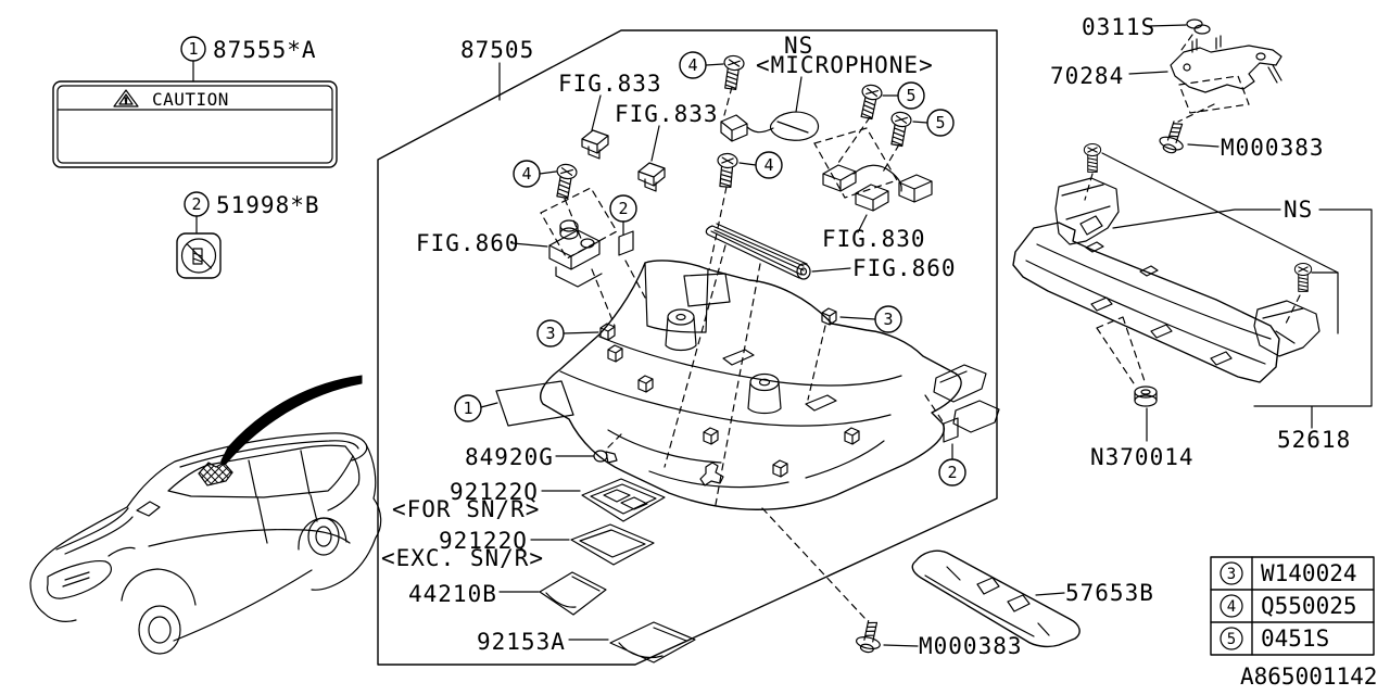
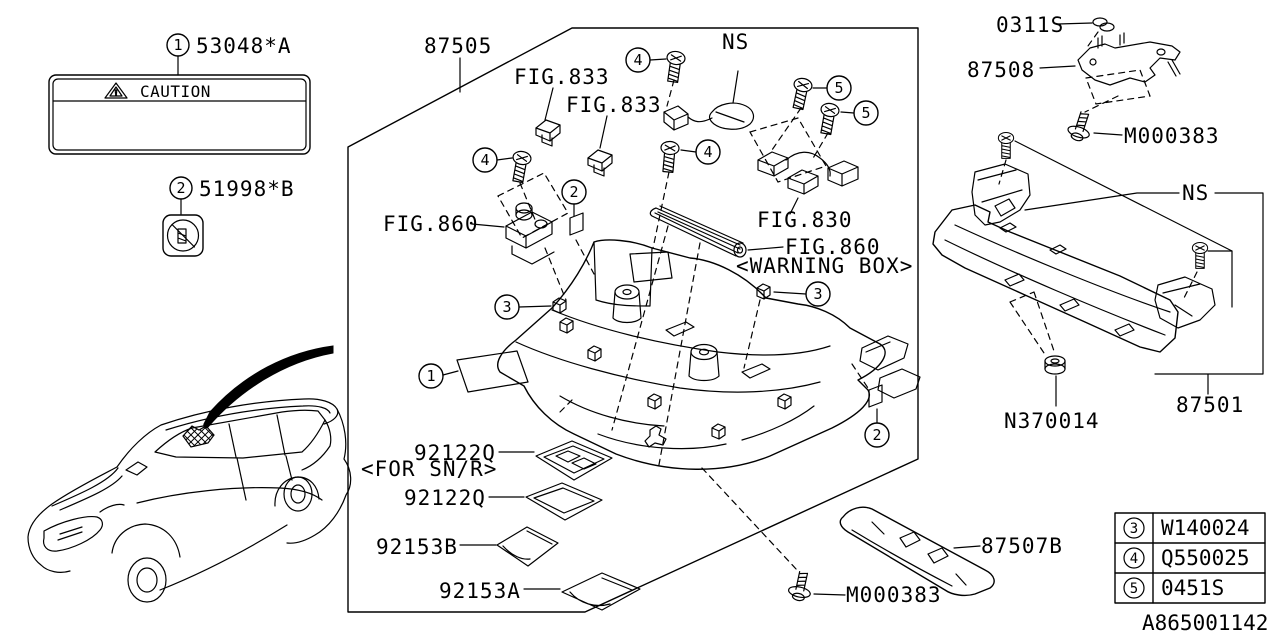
  1
- 87555*A
+ 53048*A
  CAUTION
  2
  51998*B
  87505
  FIG.833
  FIG.833
  4
  4
  4
  NS
- <MICROPHONE>
  5
  5
  FIG.830
  FIG.860
+ <WARNING BOX>
  FIG.86
  3
  3
  2
  2
  1
- 84920G
  92122Q
  <FOR SN/R>
  92122Q
- <EXC. SN/R>
- 44210B
+ 92153B
  92153A
- 57653B
+ 87507B
  M000383
  0311S
- 70284
+ 87508
  M000383
  NS
- 52618
+ 87501
  N370014
  3
  W140024
  4
  Q550025
  5
  0451S
  A865001142
